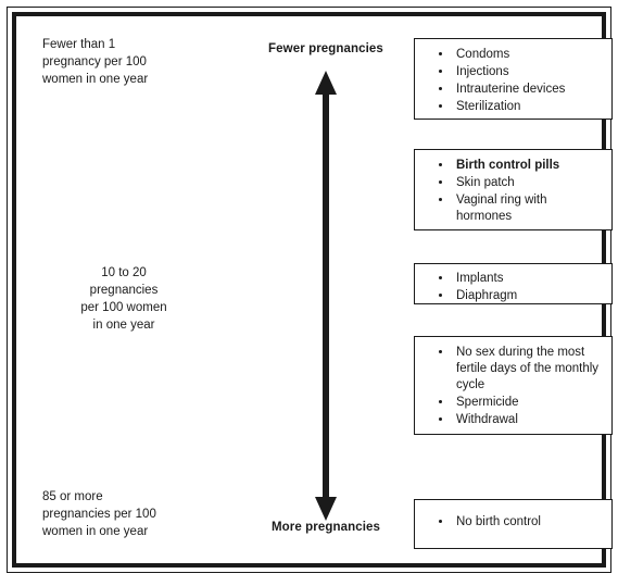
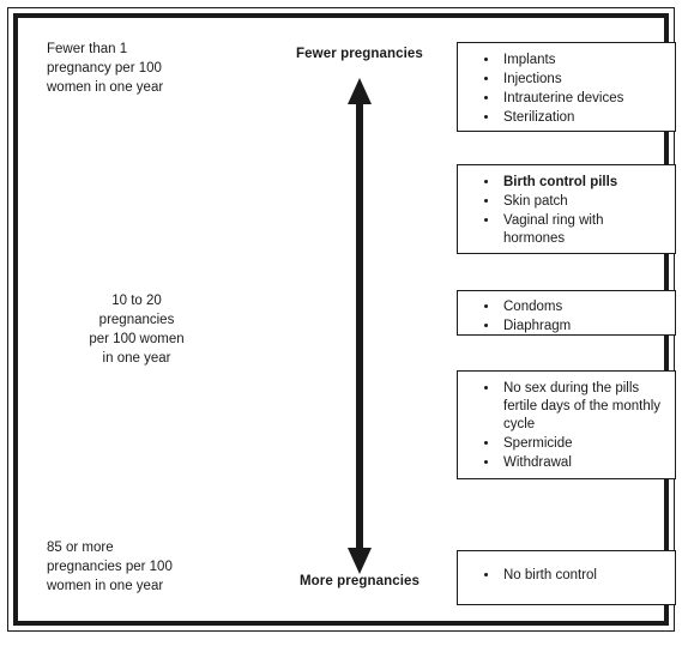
  Fewer than 1
  pregnancy per 100
  women in one year
  10 to 20
  pregnancies
  per 100 women
  in one year
  85 or more
  pregnancies per 100
  women in one year
  Fewer pregnancies
  More pregnancies
- Condoms
+ Implants
  Injections
  Intrauterine devices
  Sterilization
  Birth control pills
  Skin patch
  Vaginal ring with hormones
- Implants
+ Condoms
  Diaphragm
- No sex during the most fertile days of the monthly cycle
+ No sex during the pills fertile days of the monthly cycle
  Spermicide
  Withdrawal
  No birth control
